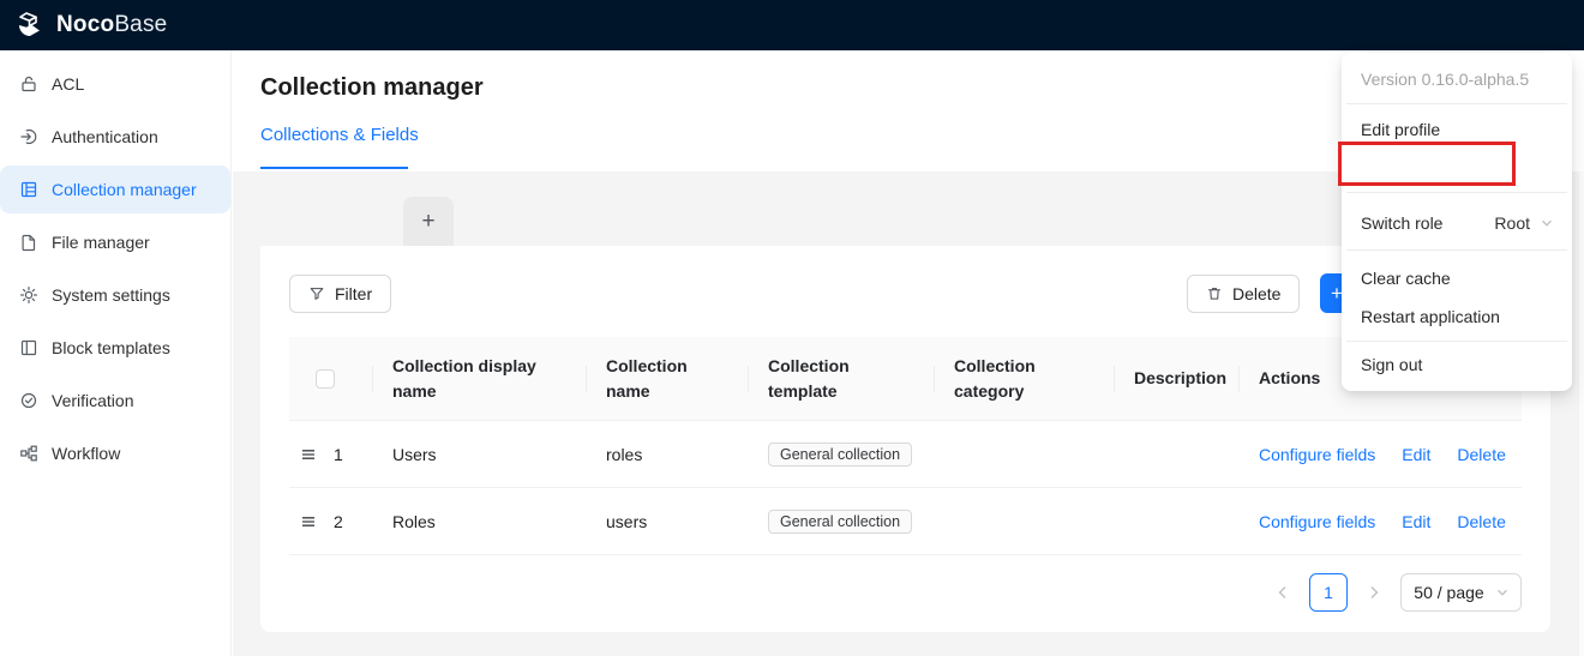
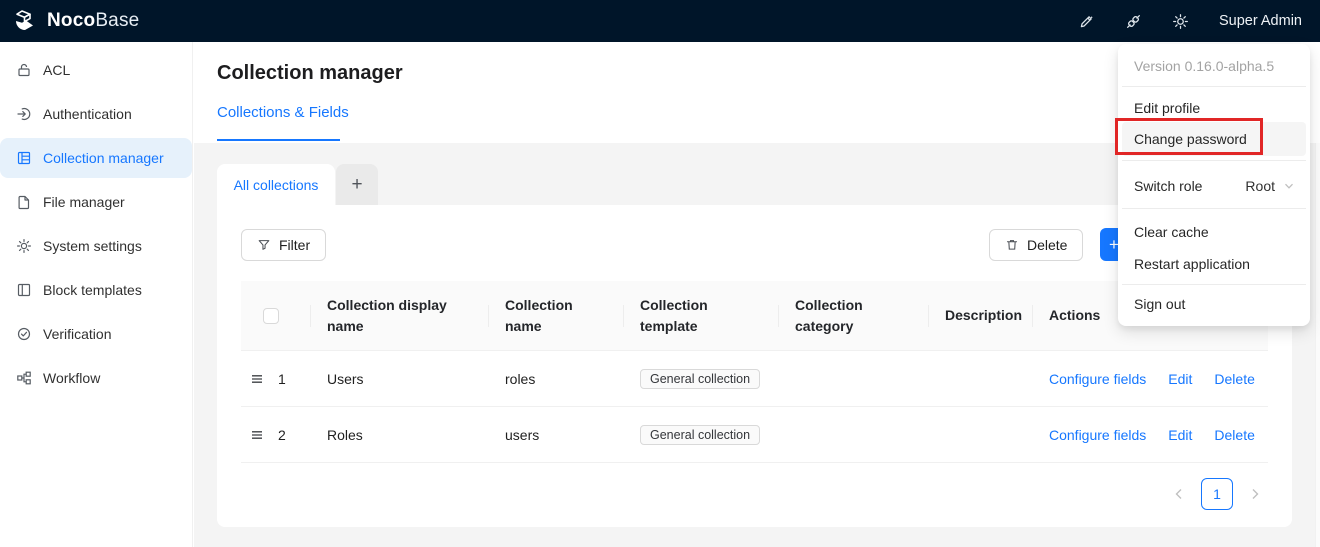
  NocoBase
+ Super Admin
  ACL
  Authentication
  Collection manager
  File manager
  System settings
  Block templates
  Verification
  Workflow
  Collection manager
  Collections & Fields
+ All collections
  +
  Filter
  Delete
  +
  Collection display name
  Collection name
  Collection template
  Collection category
  Description
  Actions
  1
  Users
  roles
  General collection
  Configure fields
  Edit
  Delete
  2
  Roles
  users
  General collection
  Configure fields
  Edit
  Delete
  1
- 50 / page
  Version 0.16.0-alpha.5
  Edit profile
+ Change password
  Switch role
  Root
  Clear cache
  Restart application
  Sign out
